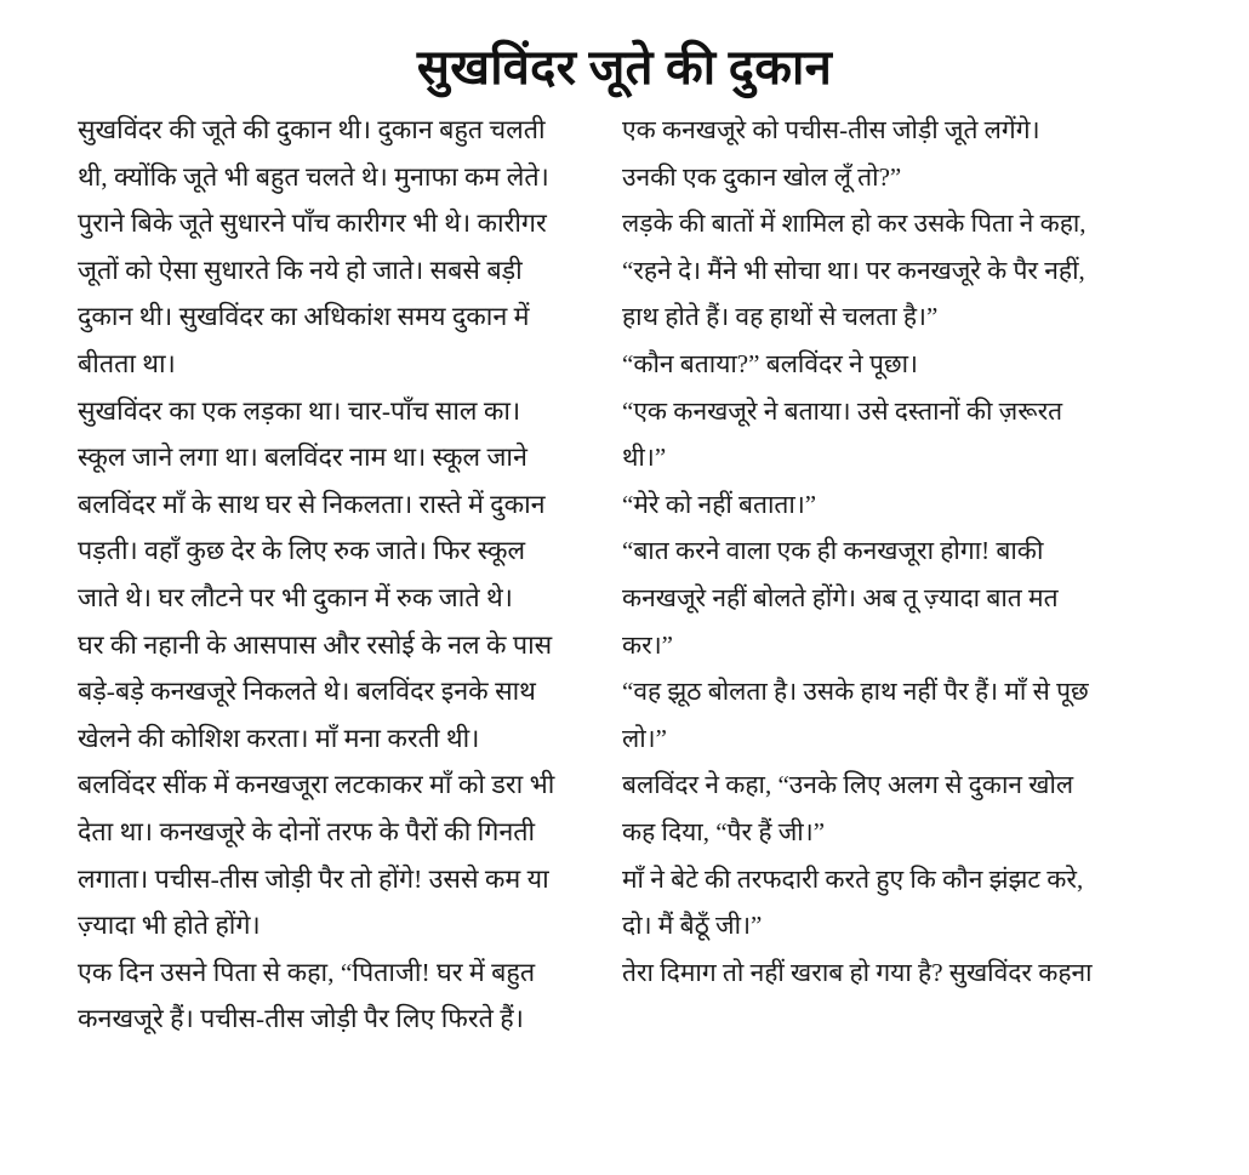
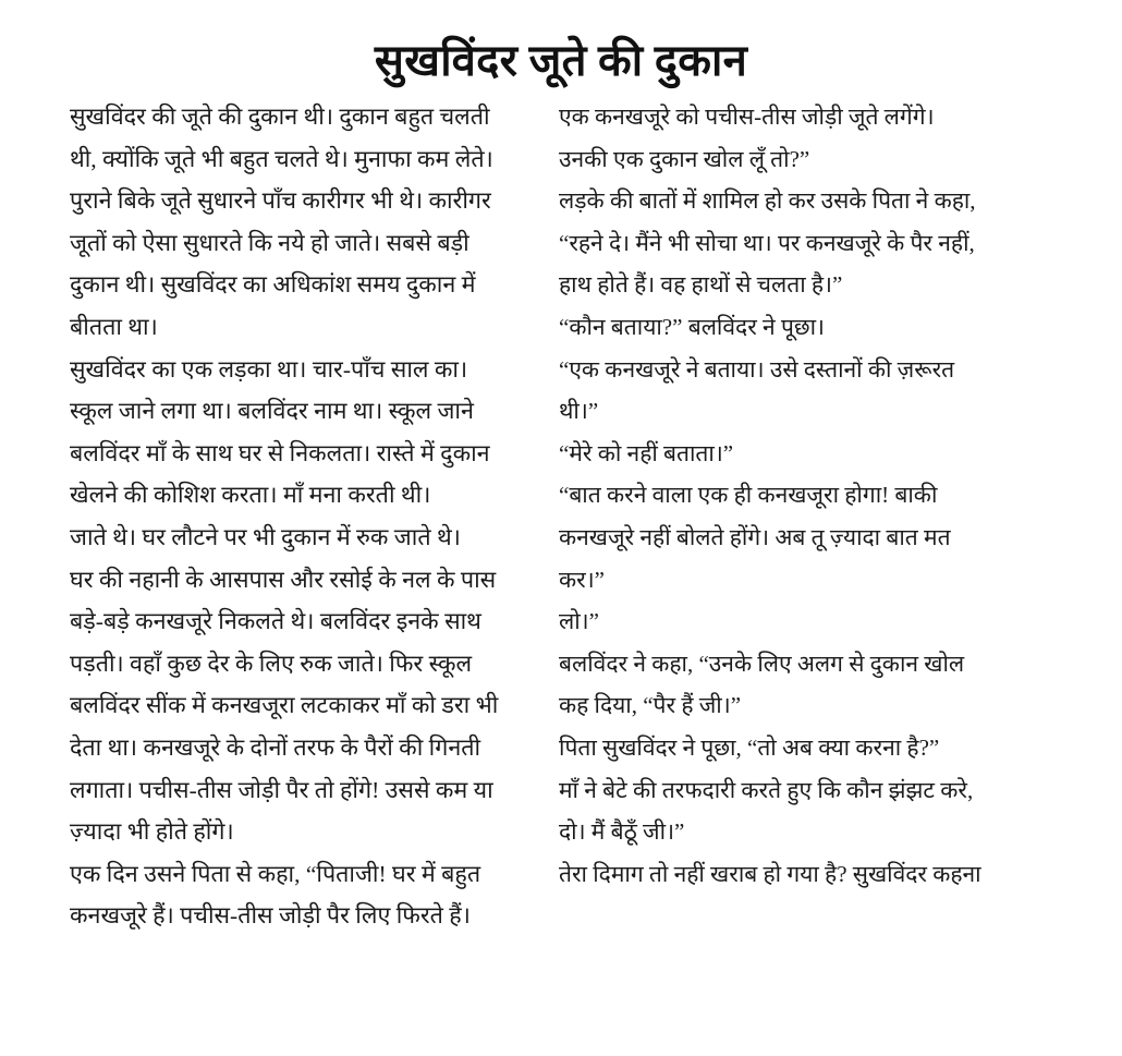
  सुखविंदर जूते की दुकान
  सुखविंदर की जूते की दुकान थी। दुकान बहुत चलती
  थी, क्योंकि जूते भी बहुत चलते थे। मुनाफा कम लेते।
  पुराने बिके जूते सुधारने पाँच कारीगर भी थे। कारीगर
  जूतों को ऐसा सुधारते कि नये हो जाते। सबसे बड़ी
  दुकान थी। सुखविंदर का अधिकांश समय दुकान में
  बीतता था।
  सुखविंदर का एक लड़का था। चार-पाँच साल का।
  स्कूल जाने लगा था। बलविंदर नाम था। स्कूल जाने
  बलविंदर माँ के साथ घर से निकलता। रास्ते में दुकान
- पड़ती। वहाँ कुछ देर के लिए रुक जाते। फिर स्कूल
+ खेलने की कोशिश करता। माँ मना करती थी।
  जाते थे। घर लौटने पर भी दुकान में रुक जाते थे।
  घर की नहानी के आसपास और रसोई के नल के पास
  बड़े-बड़े कनखजूरे निकलते थे। बलविंदर इनके साथ
- खेलने की कोशिश करता। माँ मना करती थी।
+ पड़ती। वहाँ कुछ देर के लिए रुक जाते। फिर स्कूल
  बलविंदर सींक में कनखजूरा लटकाकर माँ को डरा भी
  देता था। कनखजूरे के दोनों तरफ के पैरों की गिनती
  लगाता। पचीस-तीस जोड़ी पैर तो होंगे! उससे कम या
  ज़्यादा भी होते होंगे।
  एक दिन उसने पिता से कहा, “पिताजी! घर में बहुत
  कनखजूरे हैं। पचीस-तीस जोड़ी पैर लिए फिरते हैं।
  एक कनखजूरे को पचीस-तीस जोड़ी जूते लगेंगे।
  उनकी एक दुकान खोल लूँ तो?”
  लड़के की बातों में शामिल हो कर उसके पिता ने कहा,
  “रहने दे। मैंने भी सोचा था। पर कनखजूरे के पैर नहीं,
  हाथ होते हैं। वह हाथों से चलता है।”
  “कौन बताया?” बलविंदर ने पूछा।
  “एक कनखजूरे ने बताया। उसे दस्तानों की ज़रूरत
  थी।”
  “मेरे को नहीं बताता।”
  “बात करने वाला एक ही कनखजूरा होगा! बाकी
  कनखजूरे नहीं बोलते होंगे। अब तू ज़्यादा बात मत
  कर।”
- “वह झूठ बोलता है। उसके हाथ नहीं पैर हैं। माँ से पूछ
  लो।”
  बलविंदर ने कहा, “उनके लिए अलग से दुकान खोल
  कह दिया, “पैर हैं जी।”
+ पिता सुखविंदर ने पूछा, “तो अब क्या करना है?”
  माँ ने बेटे की तरफदारी करते हुए कि कौन झंझट करे,
  दो। मैं बैठूँ जी।”
  तेरा दिमाग तो नहीं खराब हो गया है? सुखविंदर कहना
